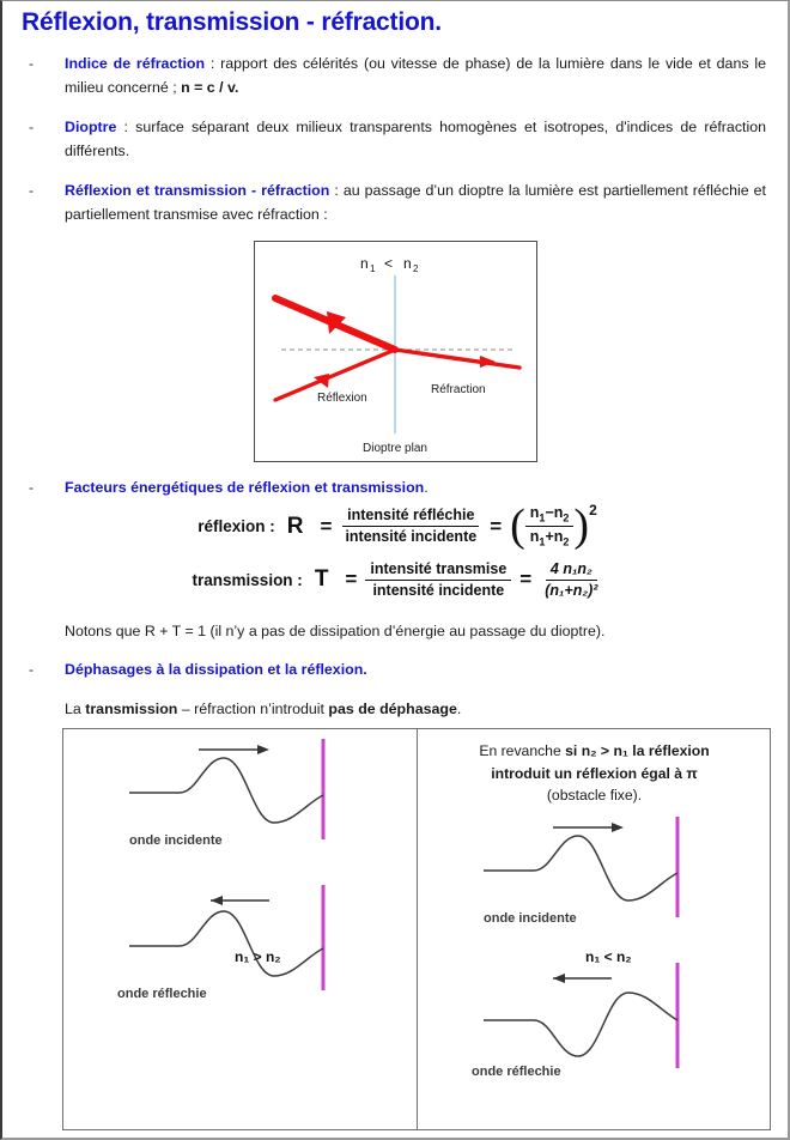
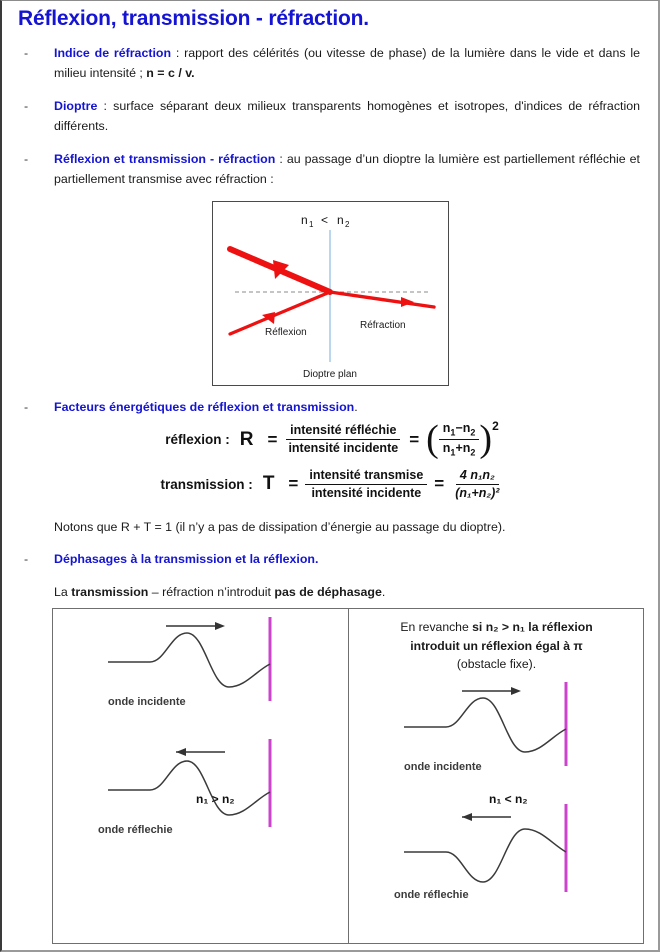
  Réflexion, transmission - réfraction.
  -
- Indice de réfraction : rapport des célérités (ou vitesse de phase) de la lumière dans le vide et dans le milieu concerné ; n = c / v.
+ Indice de réfraction : rapport des célérités (ou vitesse de phase) de la lumière dans le vide et dans le milieu intensité ; n = c / v.
  -
  Dioptre : surface séparant deux milieux transparents homogènes et isotropes, d'indices de réfraction différents.
  -
  Réflexion et transmission - réfraction : au passage d’un dioptre la lumière est partiellement réfléchie et partiellement transmise avec réfraction :
  n
  1
  <
  n
  2
  Réflexion
  Réfraction
  Dioptre plan
  -
  Facteurs énergétiques de réflexion et transmission.
  réflexion :
  R
  =
  intensité réfléchie
  intensité incidente
  =
  (
  n1−n2
  n1+n2
  )
  2
  transmission :
  T
  =
  intensité transmise
  intensité incidente
  =
  4 n₁n₂
  (n₁+n₂)²
  Notons que R + T = 1 (il n’y a pas de dissipation d’énergie au passage du dioptre).
  -
- Déphasages à la dissipation et la réflexion.
+ Déphasages à la transmission et la réflexion.
  La transmission – réfraction n’introduit pas de déphasage.
  onde incidente
  n₁ > n₂
  onde réflechie
  En revanche si n₂ > n₁ la réflexion
  introduit un réflexion égal à π
  (obstacle fixe).
  onde incidente
  n₁ < n₂
  onde réflechie
